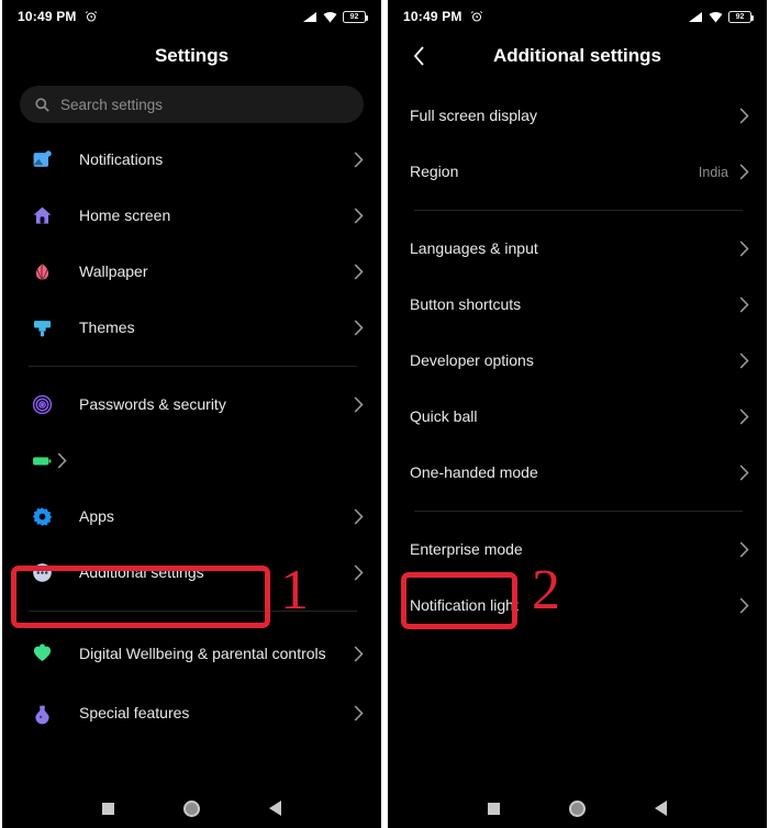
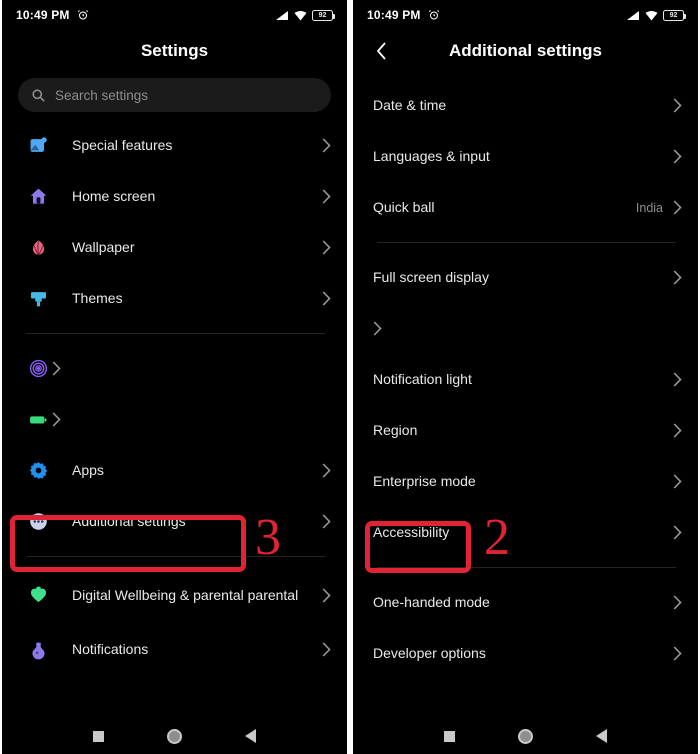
  10:49 PM
  Settings
  Search settings
- Notifications
+ Special features
  Home screen
  Wallpaper
  Themes
- Passwords & security
  Apps
  Additional settings
- Digital Wellbeing & parental controls
+ Digital Wellbeing & parental parental
- Special features
+ Notifications
  10:49 PM
  Additional settings
+ Date & time
- Full screen display
+ Languages & input
- Region
+ Quick ball
  India
- Languages & input
+ Full screen display
- Button shortcuts
- Developer options
+ Notification light
- Quick ball
+ Region
- One-handed mode
+ Enterprise mode
+ Accessibility
- Enterprise mode
+ One-handed mode
- Notification light
+ Developer options
- 1
+ 3
  2
